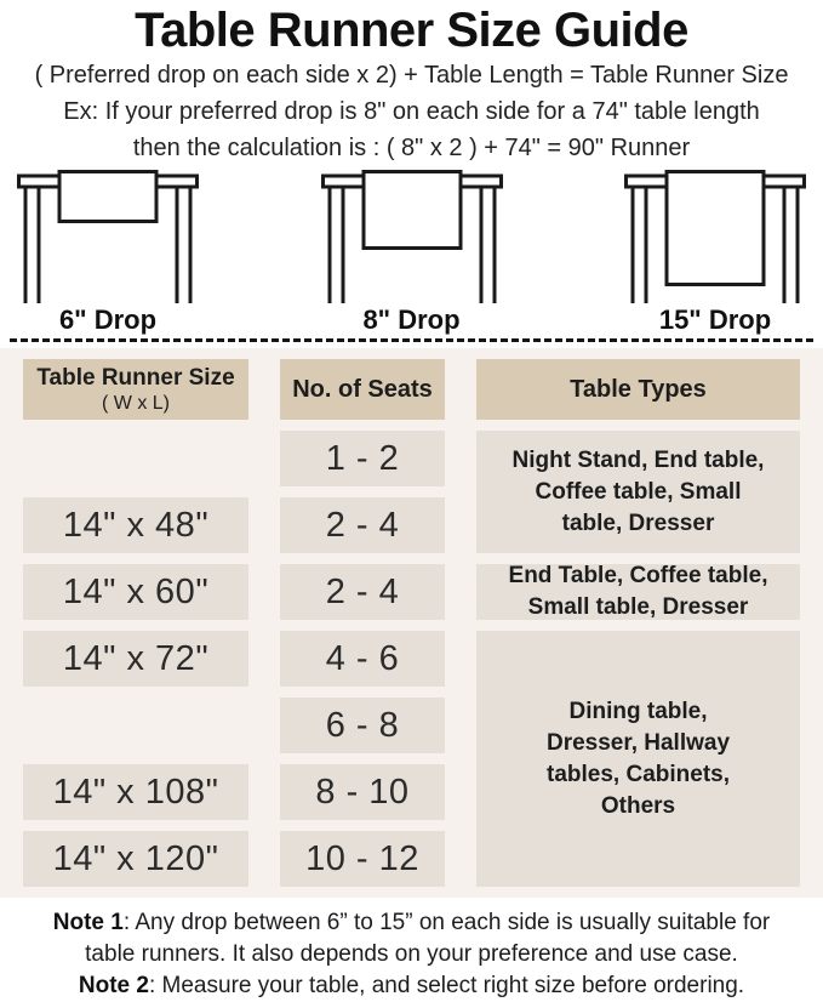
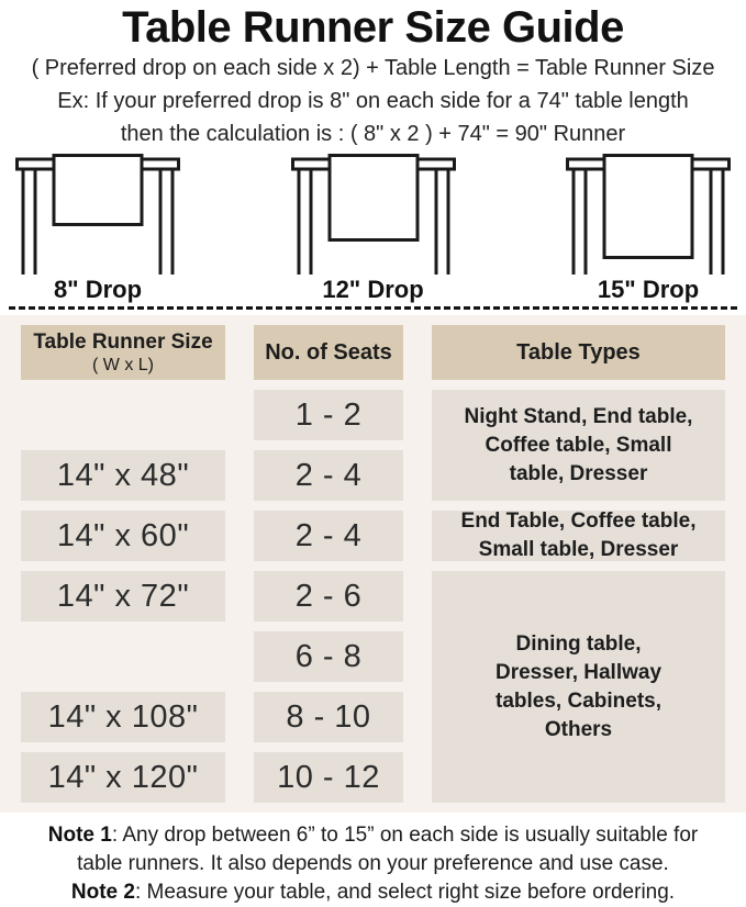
  Table Runner Size Guide
  ( Preferred drop on each side x 2) + Table Length = Table Runner Size
  Ex: If your preferred drop is 8" on each side for a 74" table length
  then the calculation is : ( 8" x 2 ) + 74" = 90" Runner
- 6" Drop
  8" Drop
+ 12" Drop
  15" Drop
  Table Runner Size
  ( W x L)
  No. of Seats
  Table Types
  14" x 48"
  14" x 60"
  14" x 72"
  14" x 108"
  14" x 120"
  1 - 2
  2 - 4
  2 - 4
- 4 - 6
+ 2 - 6
  6 - 8
  8 - 10
  10 - 12
  Night Stand, End table,
  Coffee table, Small
  table, Dresser
  End Table, Coffee table,
  Small table, Dresser
  Dining table,
  Dresser, Hallway
  tables, Cabinets,
  Others
  Note 1: Any drop between 6” to 15” on each side is usually suitable for
  table runners. It also depends on your preference and use case.
  Note 2: Measure your table, and select right size before ordering.
